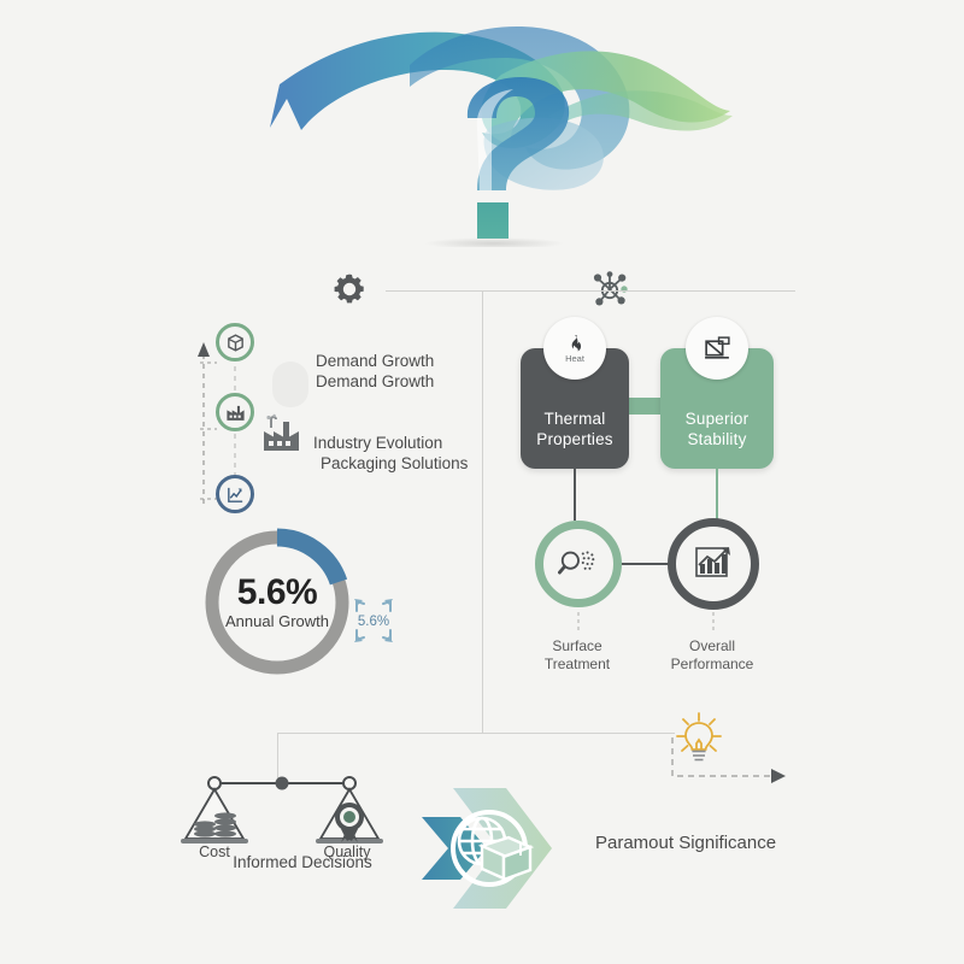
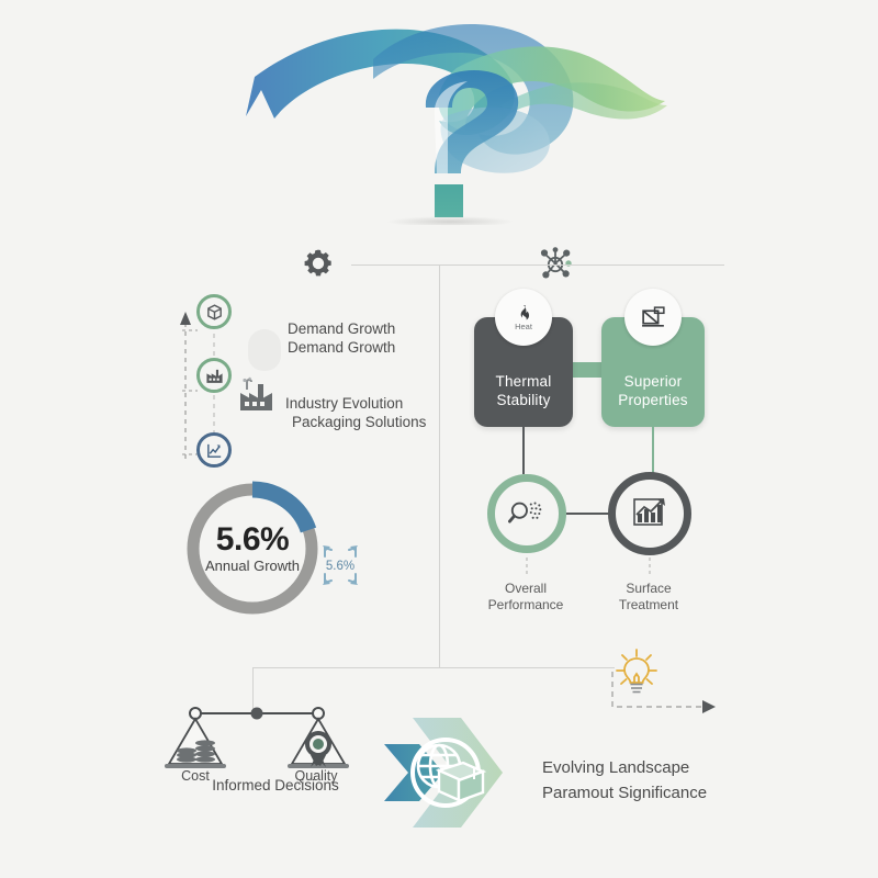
  Demand Growth
  Demand Growth
  Industry Evolution
  Packaging Solutions
  Heat
  Thermal
- Properties
+ Stability
  Superior
- Stability
+ Properties
- Surface
+ Overall
- Treatment
+ Performance
- Overall
+ Surface
- Performance
+ Treatment
  5.6%
  Annual Growth
  5.6%
  Cost
  Quality
  Informed Decisions
+ Evolving Landscape
  Paramout Significance
